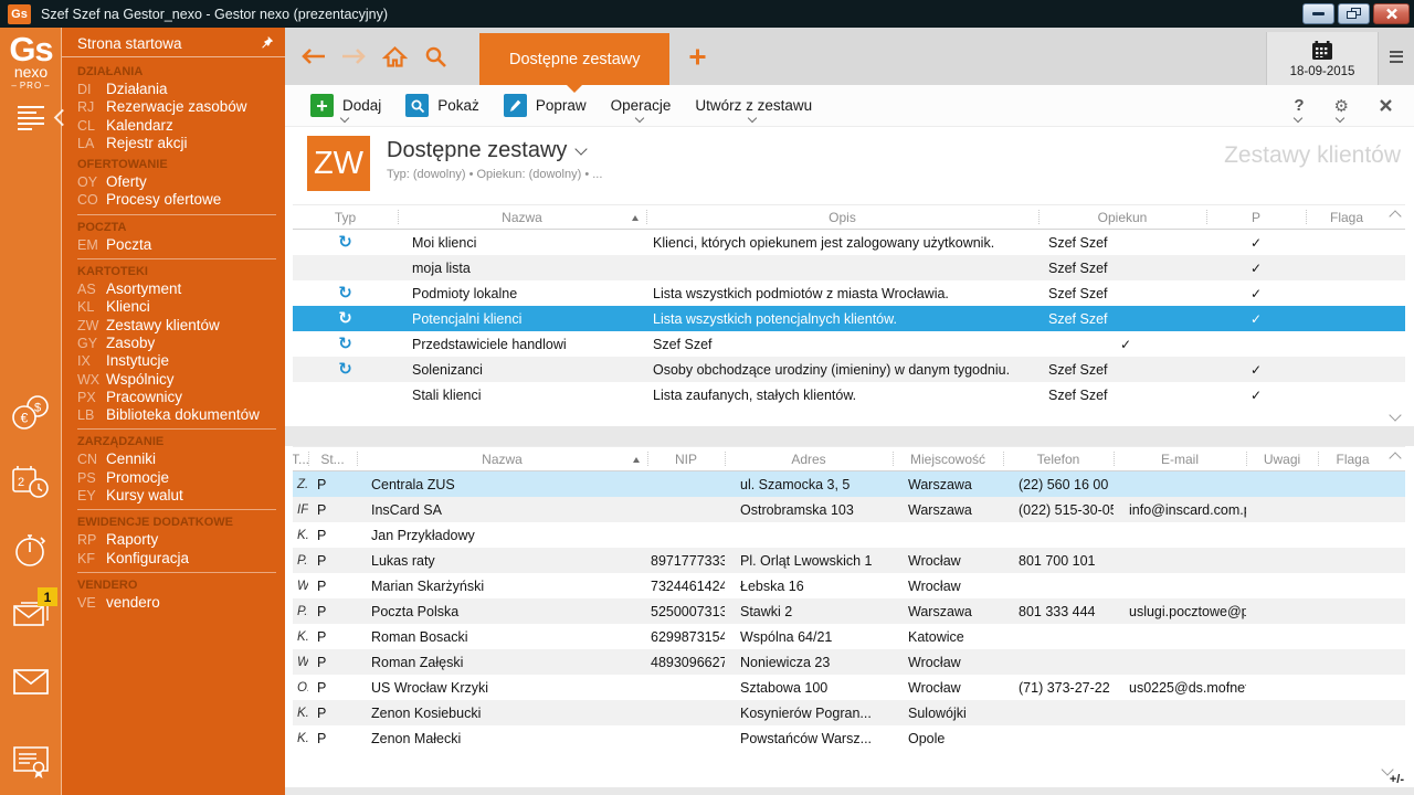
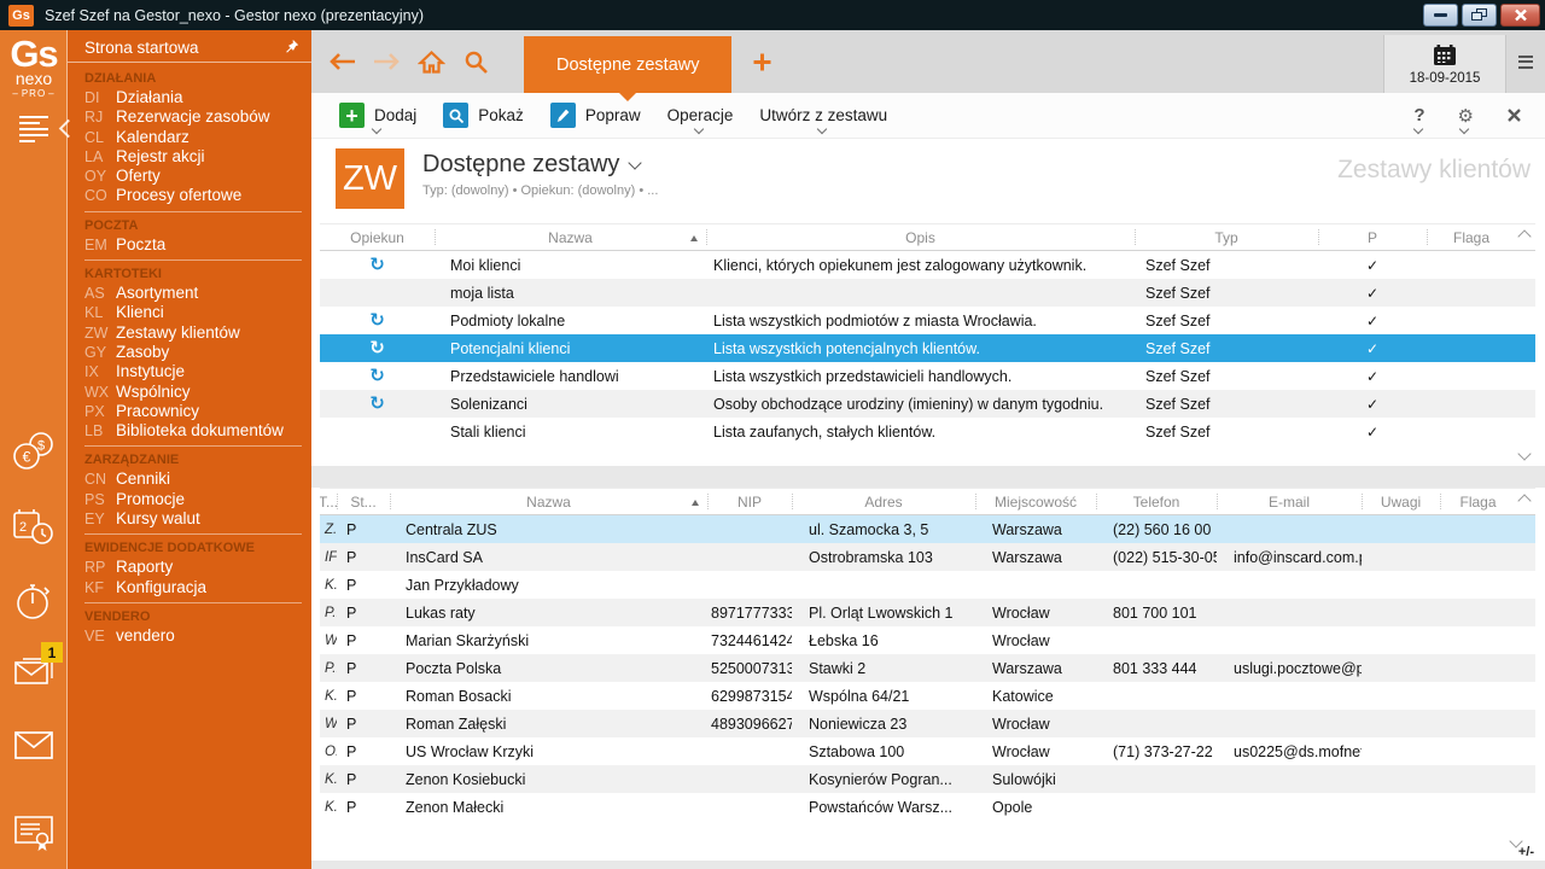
  Gs
  Szef Szef na Gestor_nexo - Gestor nexo (prezentacyjny)
  Gs
  nexo
  PRO
  $
  €
  2
  1
  Strona startowa
  DZIAŁANIA
  DI
  Działania
  RJ
  Rezerwacje zasobów
  CL
  Kalendarz
  LA
  Rejestr akcji
- OFERTOWANIE
  OY
  Oferty
  CO
  Procesy ofertowe
  POCZTA
  EM
  Poczta
  KARTOTEKI
  AS
  Asortyment
  KL
  Klienci
  ZW
  Zestawy klientów
  GY
  Zasoby
  IX
  Instytucje
  WX
  Wspólnicy
  PX
  Pracownicy
  LB
  Biblioteka dokumentów
  ZARZĄDZANIE
  CN
  Cenniki
  PS
  Promocje
  EY
  Kursy walut
  EWIDENCJE DODATKOWE
  RP
  Raporty
  KF
  Konfiguracja
  VENDERO
  VE
  vendero
  Dostępne zestawy
  18-09-2015
  +
  Dodaj
  Pokaż
  Popraw
  Operacje
  Utwórz z zestawu
  ?
  ⚙
  ZW
  Dostępne zestawy
  Typ: (dowolny) • Opiekun: (dowolny) • ...
  Zestawy klientów
- Typ
+ Opiekun
  Nazwa
  Opis
- Opiekun
+ Typ
  P
  Flaga
  ↻
  Moi klienci
  Klienci, których opiekunem jest zalogowany użytkownik.
  Szef Szef
  ✓
  moja lista
  Szef Szef
  ✓
  ↻
  Podmioty lokalne
  Lista wszystkich podmiotów z miasta Wrocławia.
  Szef Szef
  ✓
  ↻
  Potencjalni klienci
  Lista wszystkich potencjalnych klientów.
  Szef Szef
  ✓
  ↻
  Przedstawiciele handlowi
+ Lista wszystkich przedstawicieli handlowych.
  Szef Szef
  ✓
  ↻
  Solenizanci
  Osoby obchodzące urodziny (imieniny) w danym tygodniu.
  Szef Szef
  ✓
  Stali klienci
  Lista zaufanych, stałych klientów.
  Szef Szef
  ✓
  T...
  St...
  Nazwa
  NIP
  Adres
  Miejscowość
  Telefon
  E-mail
  Uwagi
  Flaga
  P
  Centrala ZUS
  ul. Szamocka 3, 5
  Warszawa
  (22) 560 16 00
  IF
  P
  InsCard SA
  Ostrobramska 103
  Warszawa
  (022) 515-30-0
  info@inscard.com.
  P
  Jan Przykładowy
  P
  Lukas raty
  8971777333
  Pl. Orląt Lwowskich 1
  Wrocław
  801 700 101
  P
  Marian Skarżyński
  7324461424
  Łebska 16
  Wrocław
  P
  Poczta Polska
  5250007313
  Stawki 2
  Warszawa
  801 333 444
  uslugi.pocztowe@p
  P
  Roman Bosacki
  6299873154
  Wspólna 64/21
  Katowice
  P
  Roman Załęski
  4893096627
  Noniewicza 23
  Wrocław
  P
  US Wrocław Krzyki
  Sztabowa 100
  Wrocław
  (71) 373-27-22
  us0225@ds.mofne
  P
  Zenon Kosiebucki
  Kosynierów Pogran...
  Sulowójki
  P
  Zenon Małecki
  Powstańców Warsz...
  Opole
  +/-
